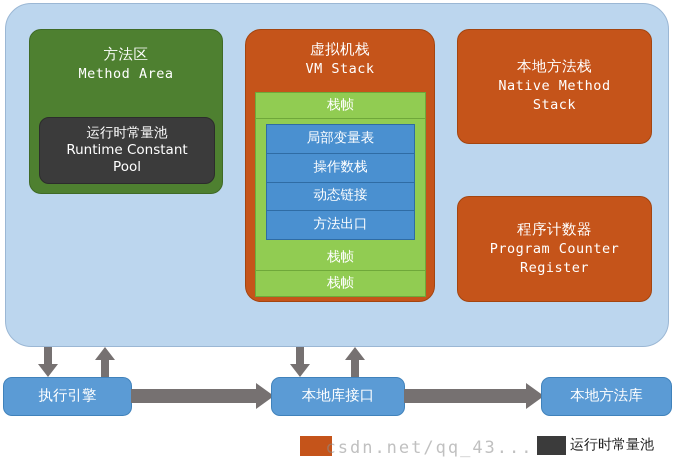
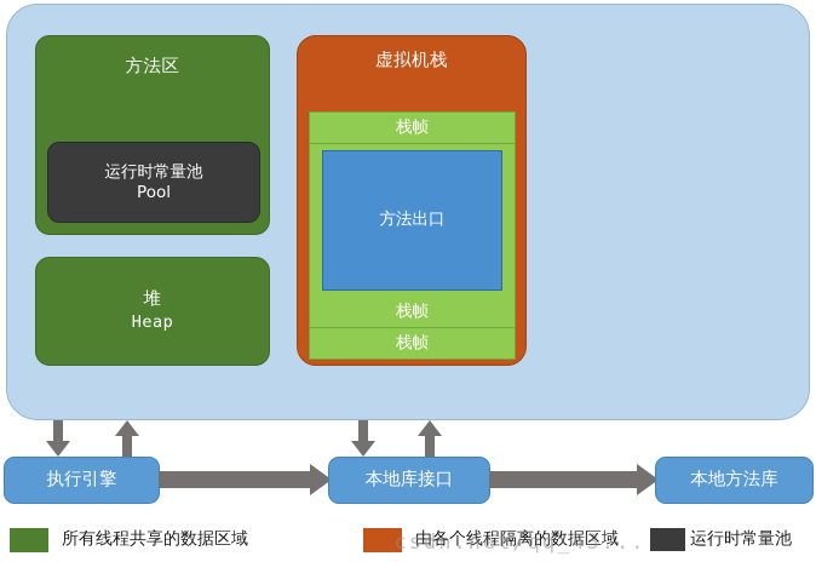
  方法区
- Method Area
  运行时常量池
- Runtime Constant
  Pool
+ 堆
+ Heap
  虚拟机栈
- VM Stack
  栈帧
- 局部变量表
- 操作数栈
- 动态链接
  方法出口
  栈帧
  栈帧
- 本地方法栈
- Native Method
- Stack
- 程序计数器
- Program Counter
- Register
  执行引擎
  本地库接口
  本地方法库
+ 所有线程共享的数据区域
+ 由各个线程隔离的数据区域
  运行时常量池
  csdn.net/qq_43...
